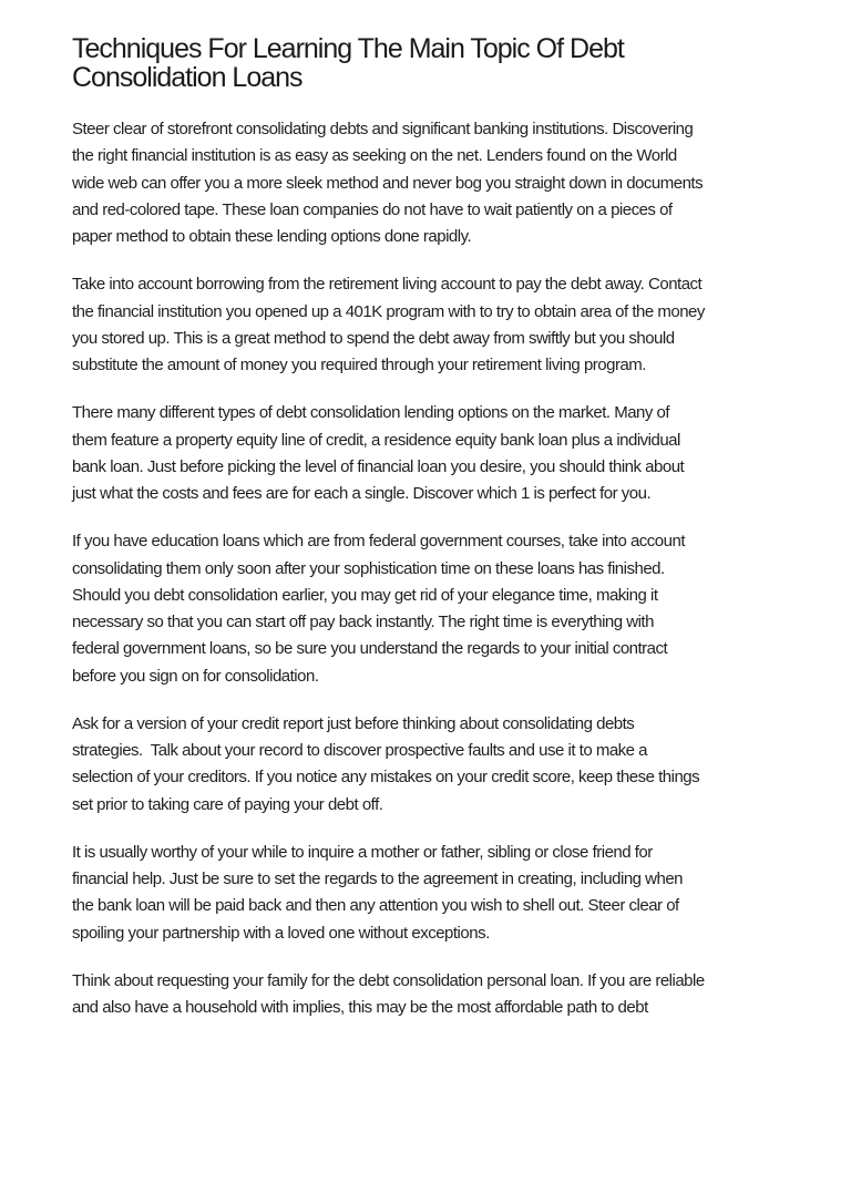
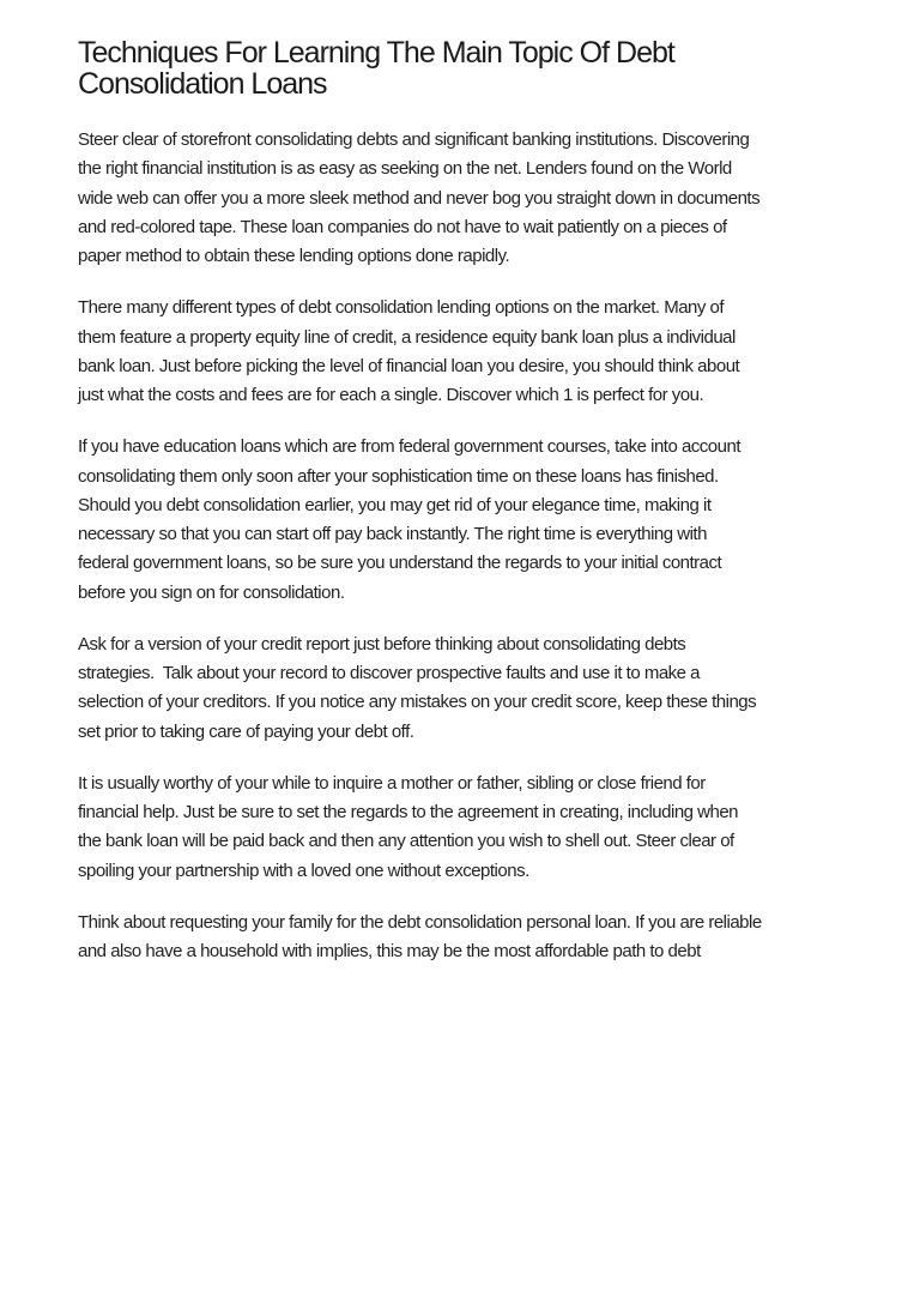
  Techniques For Learning The Main Topic Of Debt
  Consolidation Loans
  Steer clear of storefront consolidating debts and significant banking institutions. Discovering
  the right financial institution is as easy as seeking on the net. Lenders found on the World
  wide web can offer you a more sleek method and never bog you straight down in documents
  and red-colored tape. These loan companies do not have to wait patiently on a pieces of
  paper method to obtain these lending options done rapidly.
- Take into account borrowing from the retirement living account to pay the debt away. Contact
- the financial institution you opened up a 401K program with to try to obtain area of the money
- you stored up. This is a great method to spend the debt away from swiftly but you should
- substitute the amount of money you required through your retirement living program.
  There many different types of debt consolidation lending options on the market. Many of
  them feature a property equity line of credit, a residence equity bank loan plus a individual
  bank loan. Just before picking the level of financial loan you desire, you should think about
  just what the costs and fees are for each a single. Discover which 1 is perfect for you.
  If you have education loans which are from federal government courses, take into account
  consolidating them only soon after your sophistication time on these loans has finished.
  Should you debt consolidation earlier, you may get rid of your elegance time, making it
  necessary so that you can start off pay back instantly. The right time is everything with
  federal government loans, so be sure you understand the regards to your initial contract
  before you sign on for consolidation.
  Ask for a version of your credit report just before thinking about consolidating debts
  strategies. Talk about your record to discover prospective faults and use it to make a
  selection of your creditors. If you notice any mistakes on your credit score, keep these things
  set prior to taking care of paying your debt off.
  It is usually worthy of your while to inquire a mother or father, sibling or close friend for
  financial help. Just be sure to set the regards to the agreement in creating, including when
  the bank loan will be paid back and then any attention you wish to shell out. Steer clear of
  spoiling your partnership with a loved one without exceptions.
  Think about requesting your family for the debt consolidation personal loan. If you are reliable
  and also have a household with implies, this may be the most affordable path to debt
